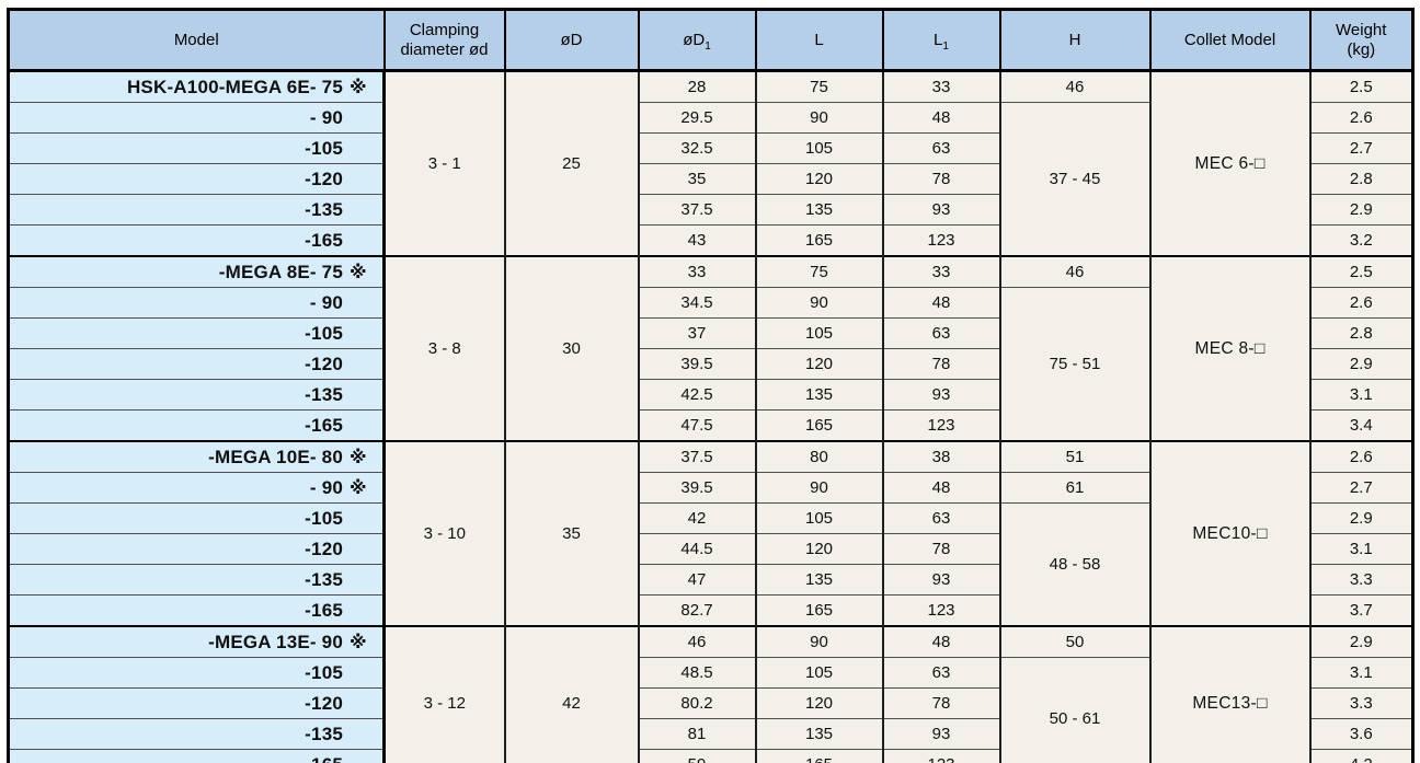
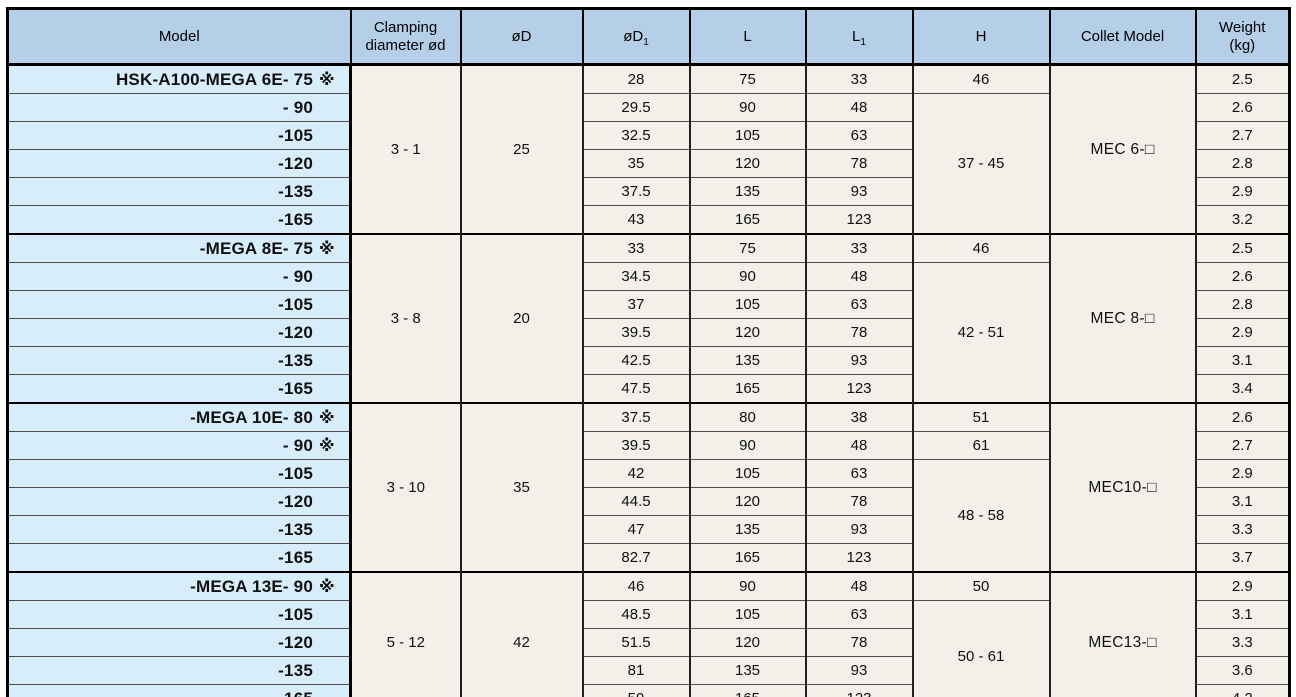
  Model	Clampingdiameter ød	øD	øD1	L	L1	H	Collet Model	Weight(kg)
  HSK-A100-MEGA 6E- 75 ※	3 - 1	25	28	75	33	46	MEC 6-□	2.5
  - 90	29.5	90	48	37 - 45	2.6
  -105	32.5	105	63	2.7
  -120	35	120	78	2.8
  -135	37.5	135	93	2.9
  -165	43	165	123	3.2
- -MEGA 8E- 75 ※	3 - 8	30	33	75	33	46	MEC 8-□	2.5
+ -MEGA 8E- 75 ※	3 - 8	20	33	75	33	46	MEC 8-□	2.5
- - 90	34.5	90	48	75 - 51	2.6
+ - 90	34.5	90	48	42 - 51	2.6
  -105	37	105	63	2.8
  -120	39.5	120	78	2.9
  -135	42.5	135	93	3.1
  -165	47.5	165	123	3.4
  -MEGA 10E- 80 ※	3 - 10	35	37.5	80	38	51	MEC10-□	2.6
  - 90 ※	39.5	90	48	61	2.7
  -105	42	105	63	48 - 58	2.9
  -120	44.5	120	78	3.1
  -135	47	135	93	3.3
  -165	82.7	165	123	3.7
- -MEGA 13E- 90 ※	3 - 12	42	46	90	48	50	MEC13-□	2.9
+ -MEGA 13E- 90 ※	5 - 12	42	46	90	48	50	MEC13-□	2.9
  -105	48.5	105	63	50 - 61	3.1
- -120	80.2	120	78	3.3
+ -120	51.5	120	78	3.3
  -135	81	135	93	3.6
